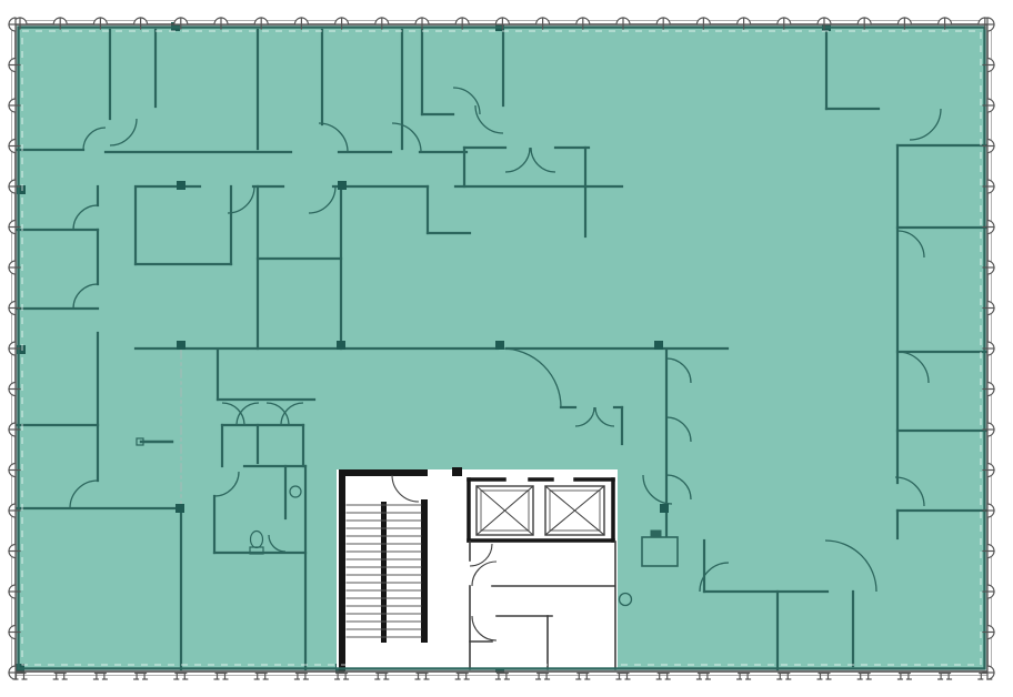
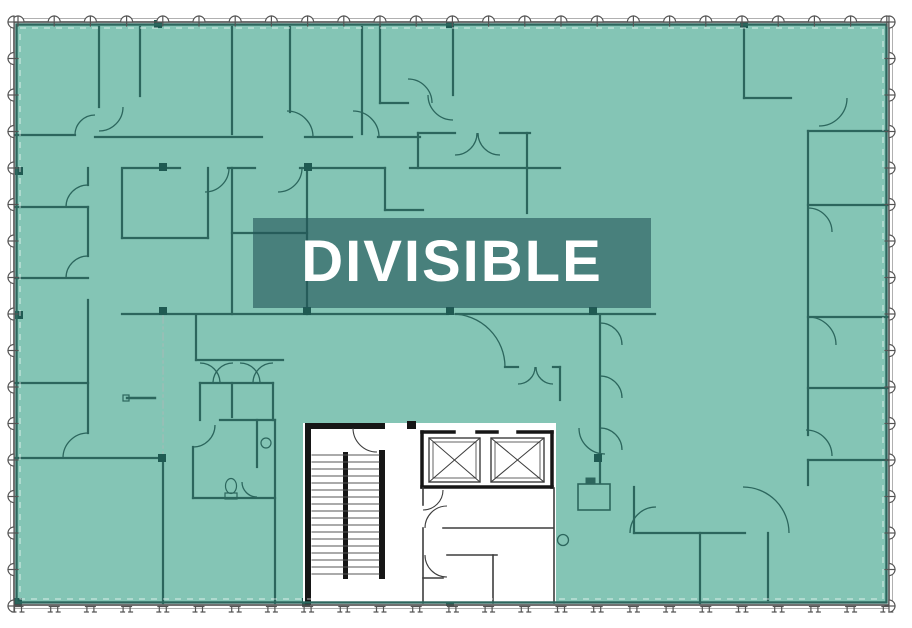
+ DIVISIBLE
